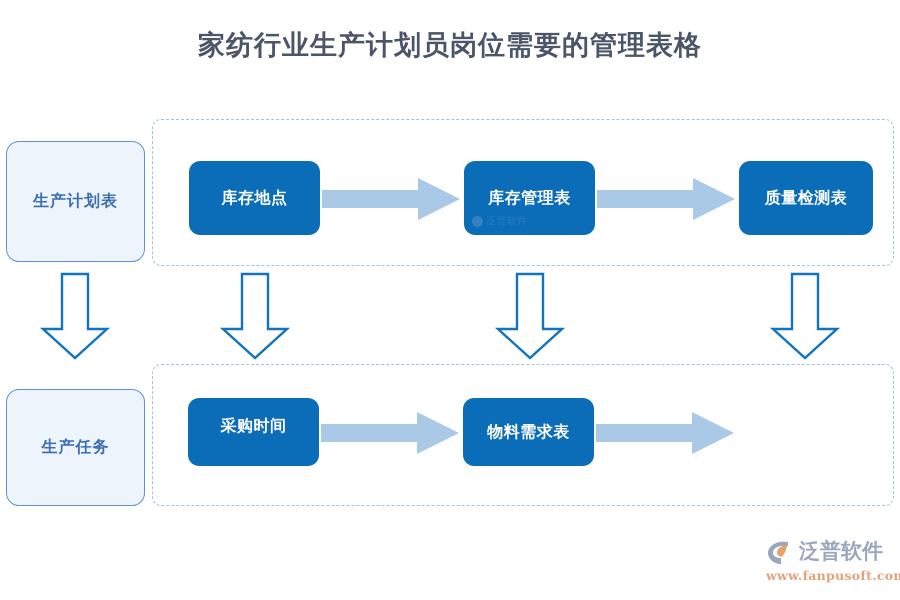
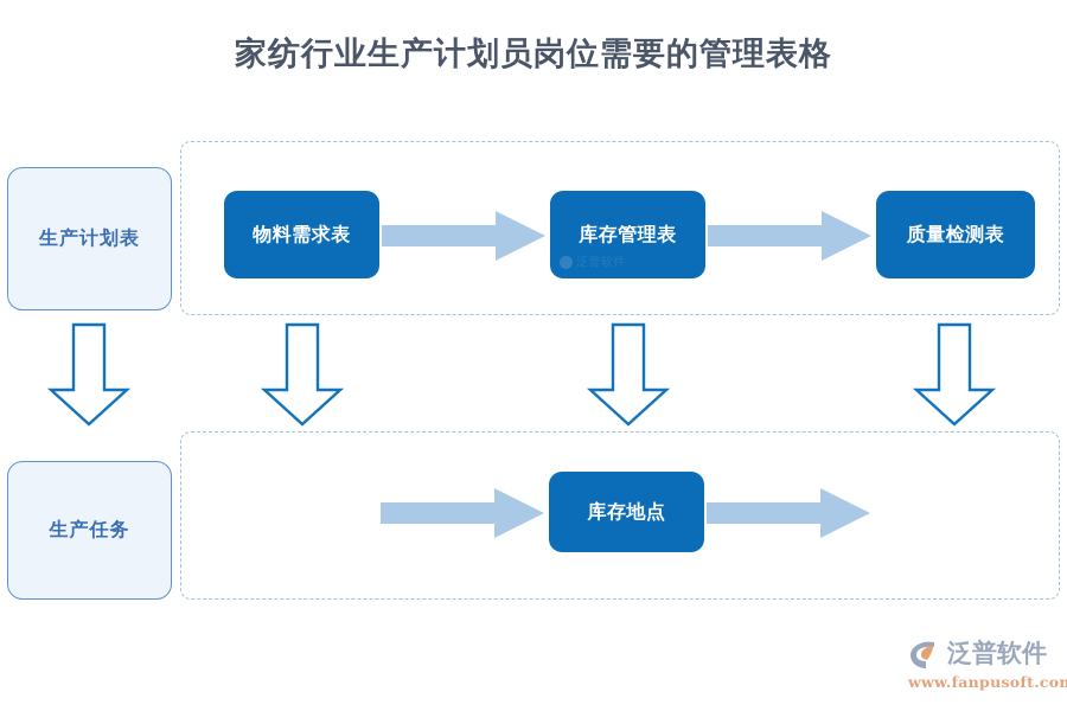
  家纺行业生产计划员岗位需要的管理表格
  生产计划表
  生产任务
- 库存地点
+ 物料需求表
  库存管理表
  质量检测表
- 采购时间
- 物料需求表
+ 库存地点
  泛普软件
  泛普软件
  www.fanpusoft.co
